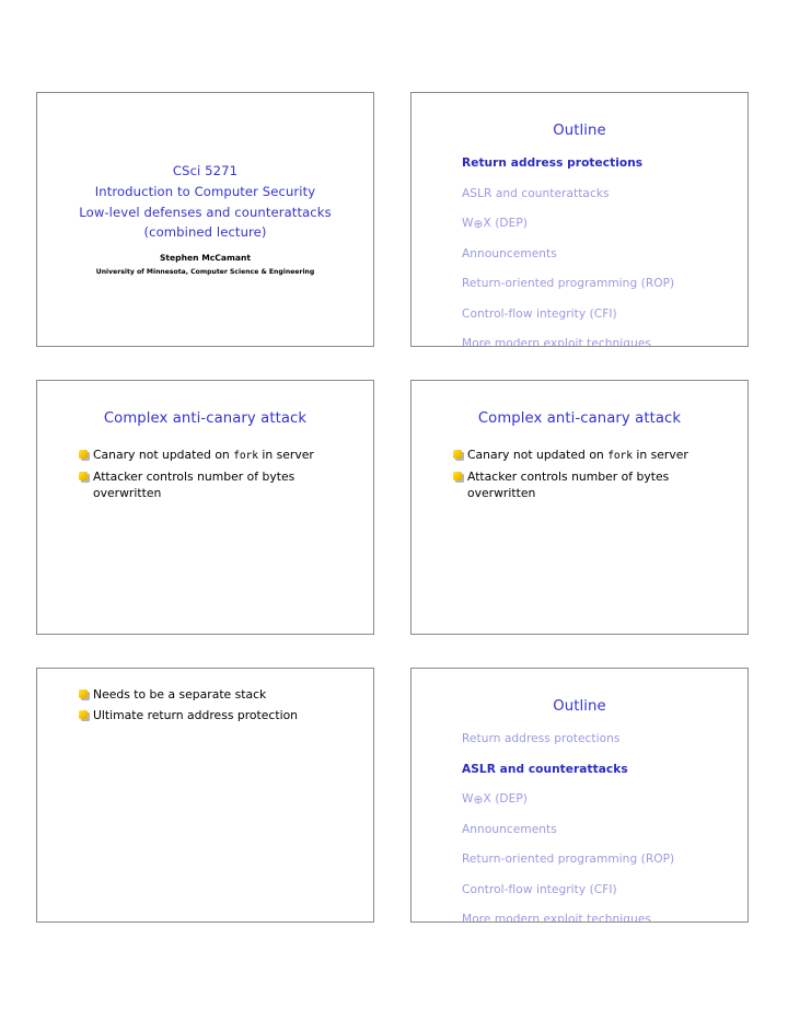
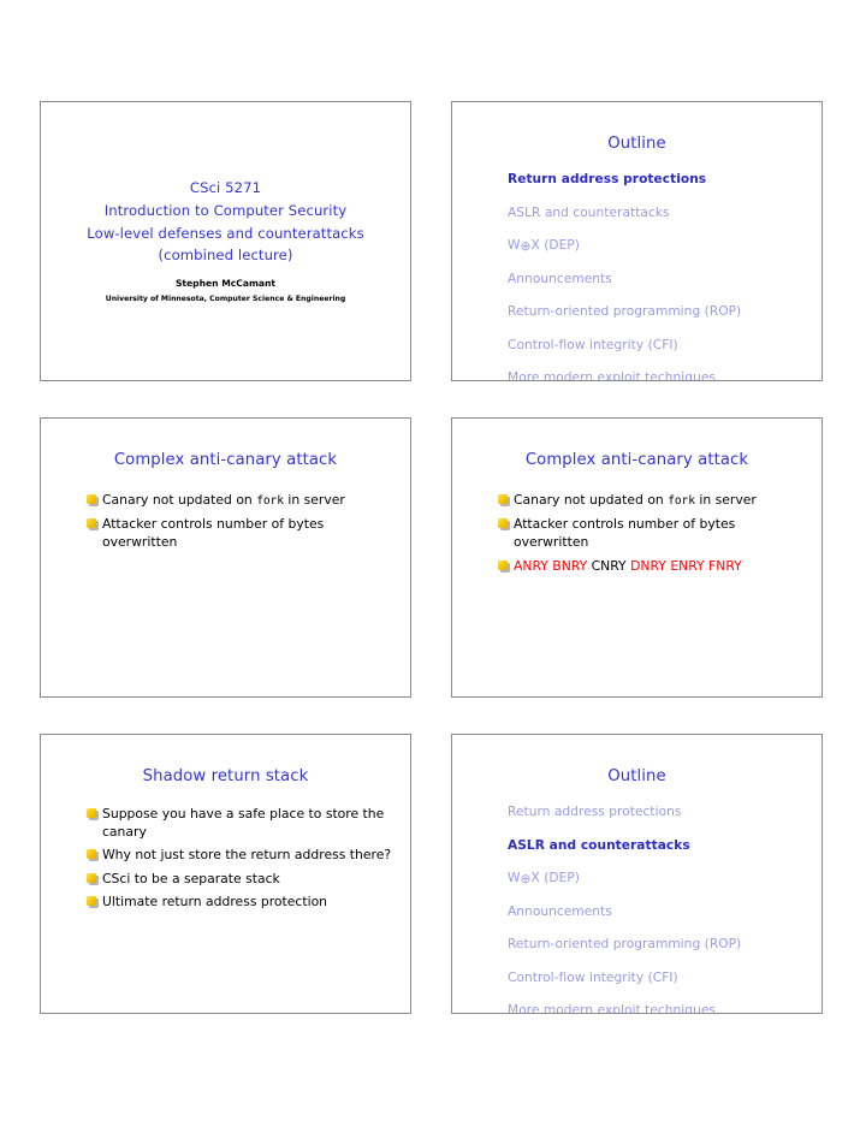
  CSci 5271
  Introduction to Computer Security
  Low-level defenses and counterattacks
  (combined lecture)
  Stephen McCamant
  Outline
  Return address protections
  ASLR and counterattacks
  W⊕X (DEP)
  Announcements
  Return-oriented programming (ROP)
  Control-flow integrity (CFI)
  More modern exploit techniques
  Complex anti-canary attack
  Canary not updated on fork in server
  Attacker controls number of bytes overwritten
  Complex anti-canary attack
  Canary not updated on fork in server
  Attacker controls number of bytes overwritten
+ ANRY BNRY CNRY DNRY ENRY FNRY
+ Shadow return stack
+ Suppose you have a safe place to store the canary
+ Why not just store the return address there?
- Needs to be a separate stack
+ CSci to be a separate stack
  Ultimate return address protection
  Outline
  Return address protections
  ASLR and counterattacks
  W⊕X (DEP)
  Announcements
  Return-oriented programming (ROP)
  Control-flow integrity (CFI)
  More modern exploit techniques
